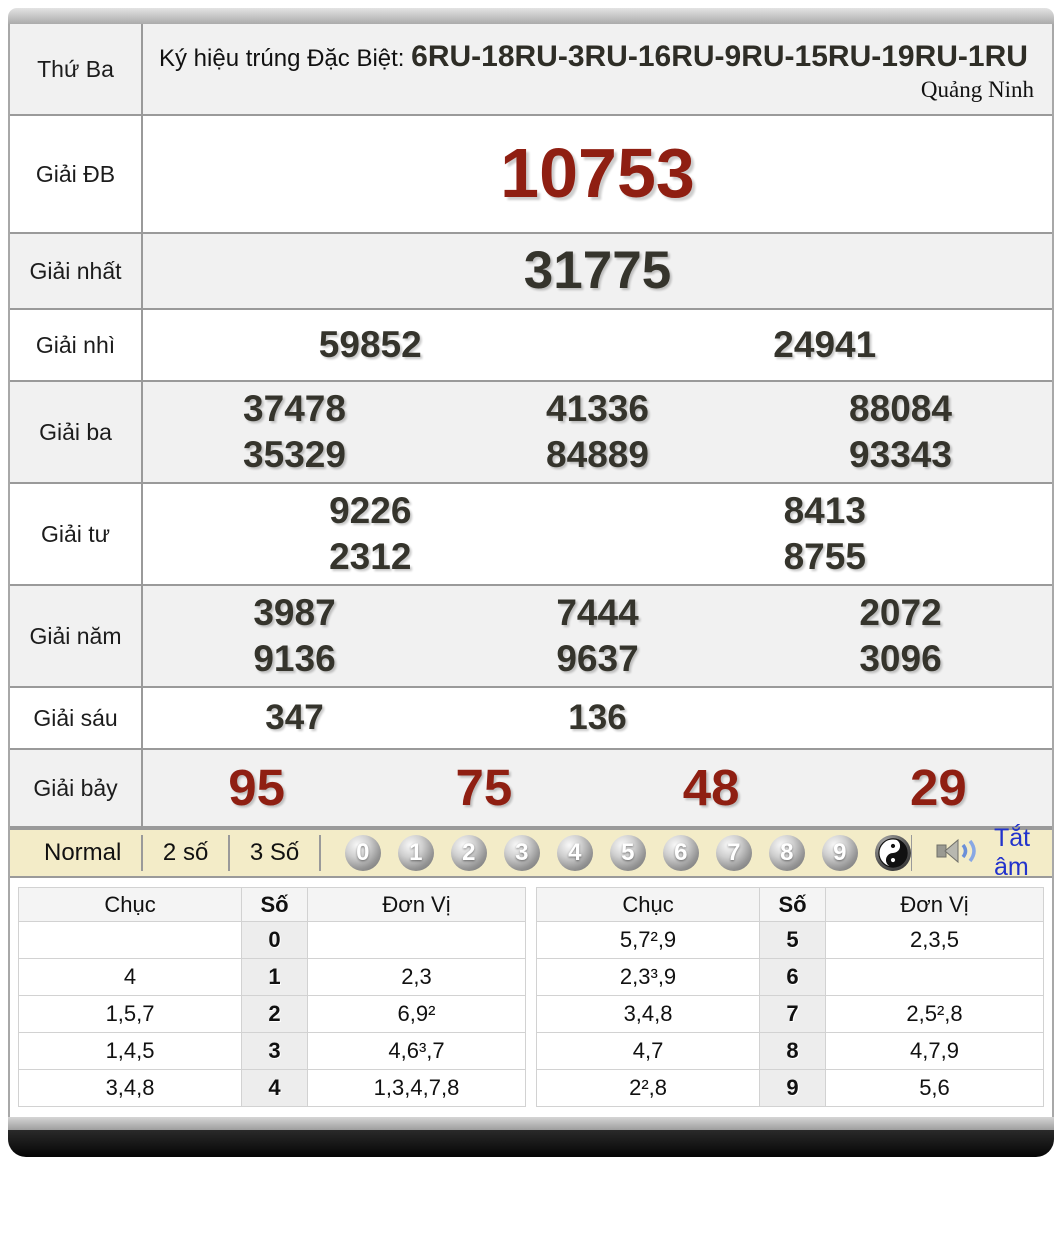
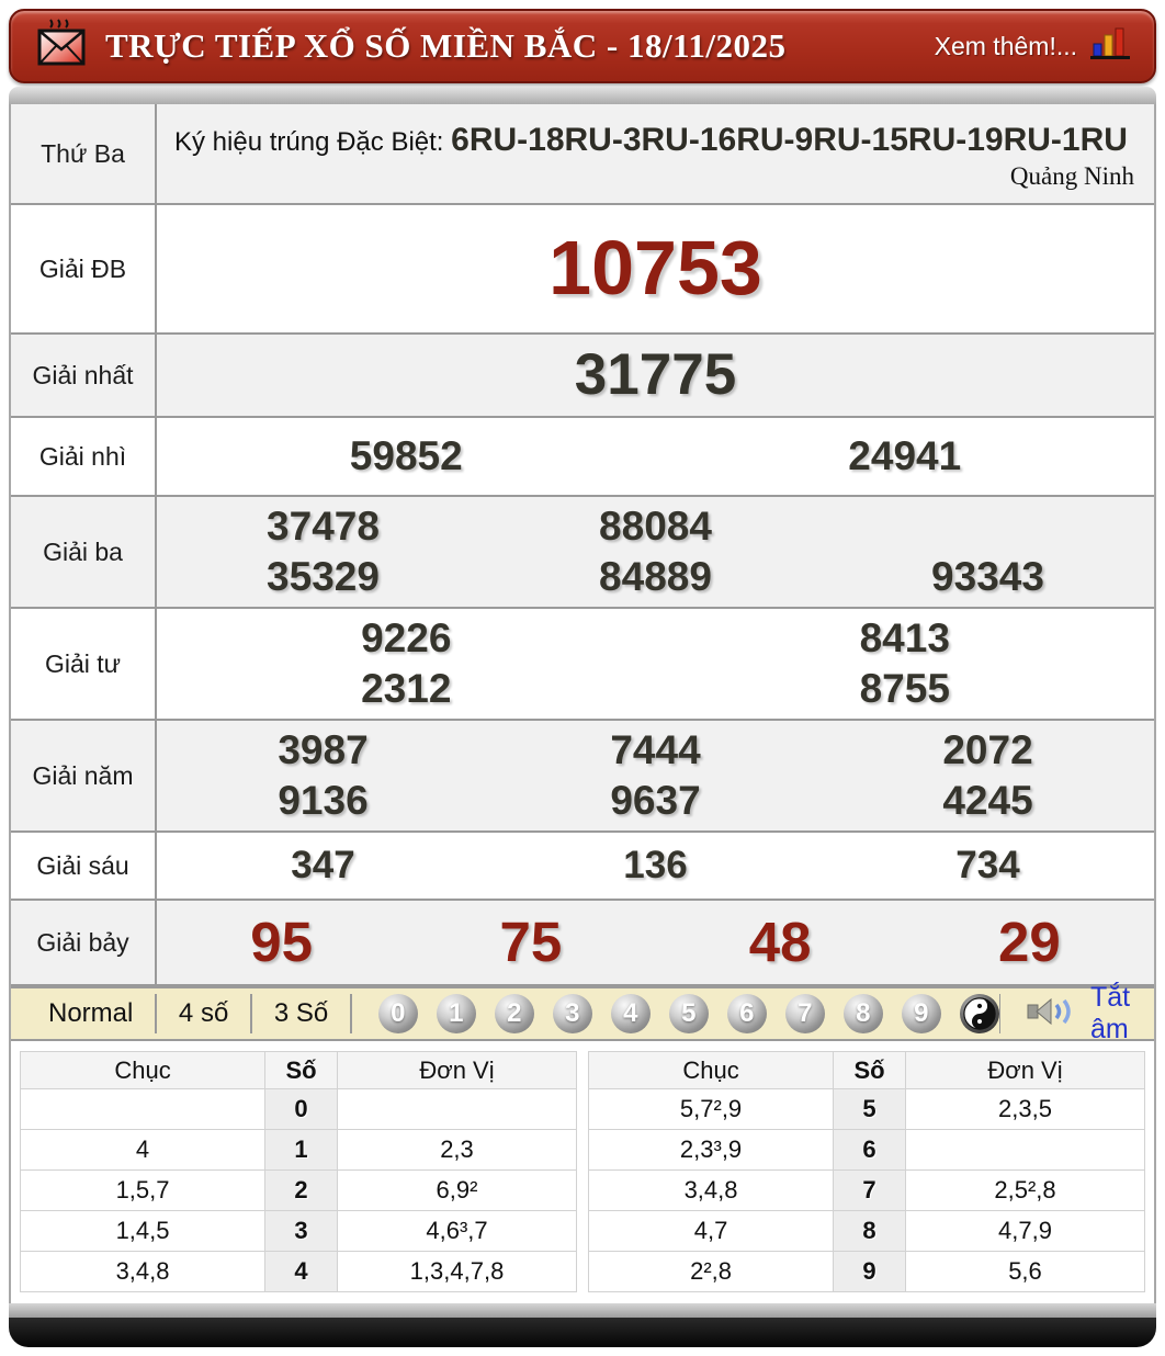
+ TRỰC TIẾP XỔ SỐ MIỀN BẮC - 18/11/2025
+ Xem thêm!...
  Thứ Ba
  Ký hiệu trúng Đặc Biệt: 6RU-18RU-3RU-16RU-9RU-15RU-19RU-1RU
  Quảng Ninh
  Giải ĐB
  10753
  Giải nhất
  31775
  Giải nhì
  59852
  24941
  Giải ba
  37478
- 41336
  88084
  35329
  84889
  93343
  Giải tư
  9226
  8413
  2312
  8755
  Giải năm
  3987
  7444
  2072
  9136
  9637
- 3096
+ 4245
  Giải sáu
  347
  136
+ 734
  Giải bảy
  95
  75
  48
  29
  Normal
- 2 số
+ 4 số
  3 Số
  0
  1
  2
  3
  4
  5
  6
  7
  8
  9
  Tắt âm
  Chục	Số	Đơn Vị
  	0
  4	1	2,3
  1,5,7	2	6,9²
  1,4,5	3	4,6³,7
  3,4,8	4	1,3,4,7,8
  Chục	Số	Đơn Vị
  5,7²,9	5	2,3,5
  2,3³,9	6
  3,4,8	7	2,5²,8
  4,7	8	4,7,9
  2²,8	9	5,6
